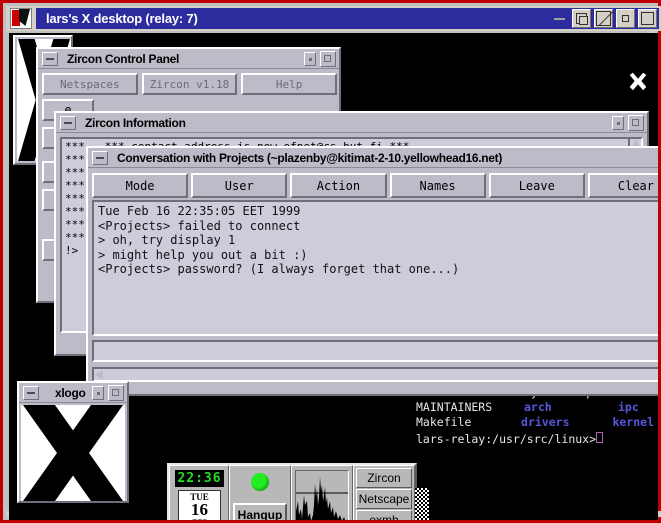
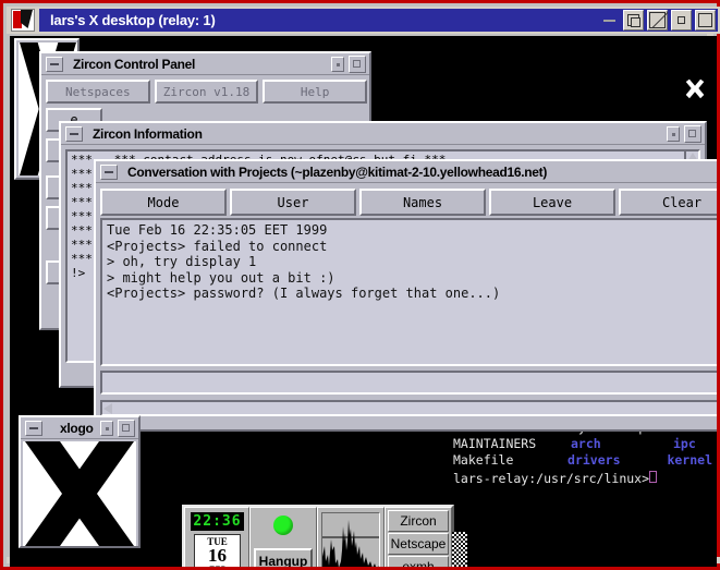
- lars's X desktop (relay: 7)
+ lars's X desktop (relay: 1)
  MAINTAINERS
  arch
  ipc
  Makefile
  drivers
  kernel
  lars-relay:/usr/src/linux>
  Zircon Control Panel
  Netspaces
  Zircon v1.18
  Help
  e
  Zircon Information
  ***
  ***
  ***
  ***
  ***
  ***
  ***
  !>
  Conversation with Projects (~plazenby@kitimat-2-10.yellowhead16.net)
  Mode
  User
- Action
  Names
  Leave
  Clear
  Tue Feb 16 22:35:05 EET 1999
  <Projects> failed to connect
  > oh, try display 1
  > might help you out a bit :)
  <Projects> password? (I always forget that one...)
  xlogo
  22:36
  TUE
  16
  Hangup
  Zircon
  Netscape
